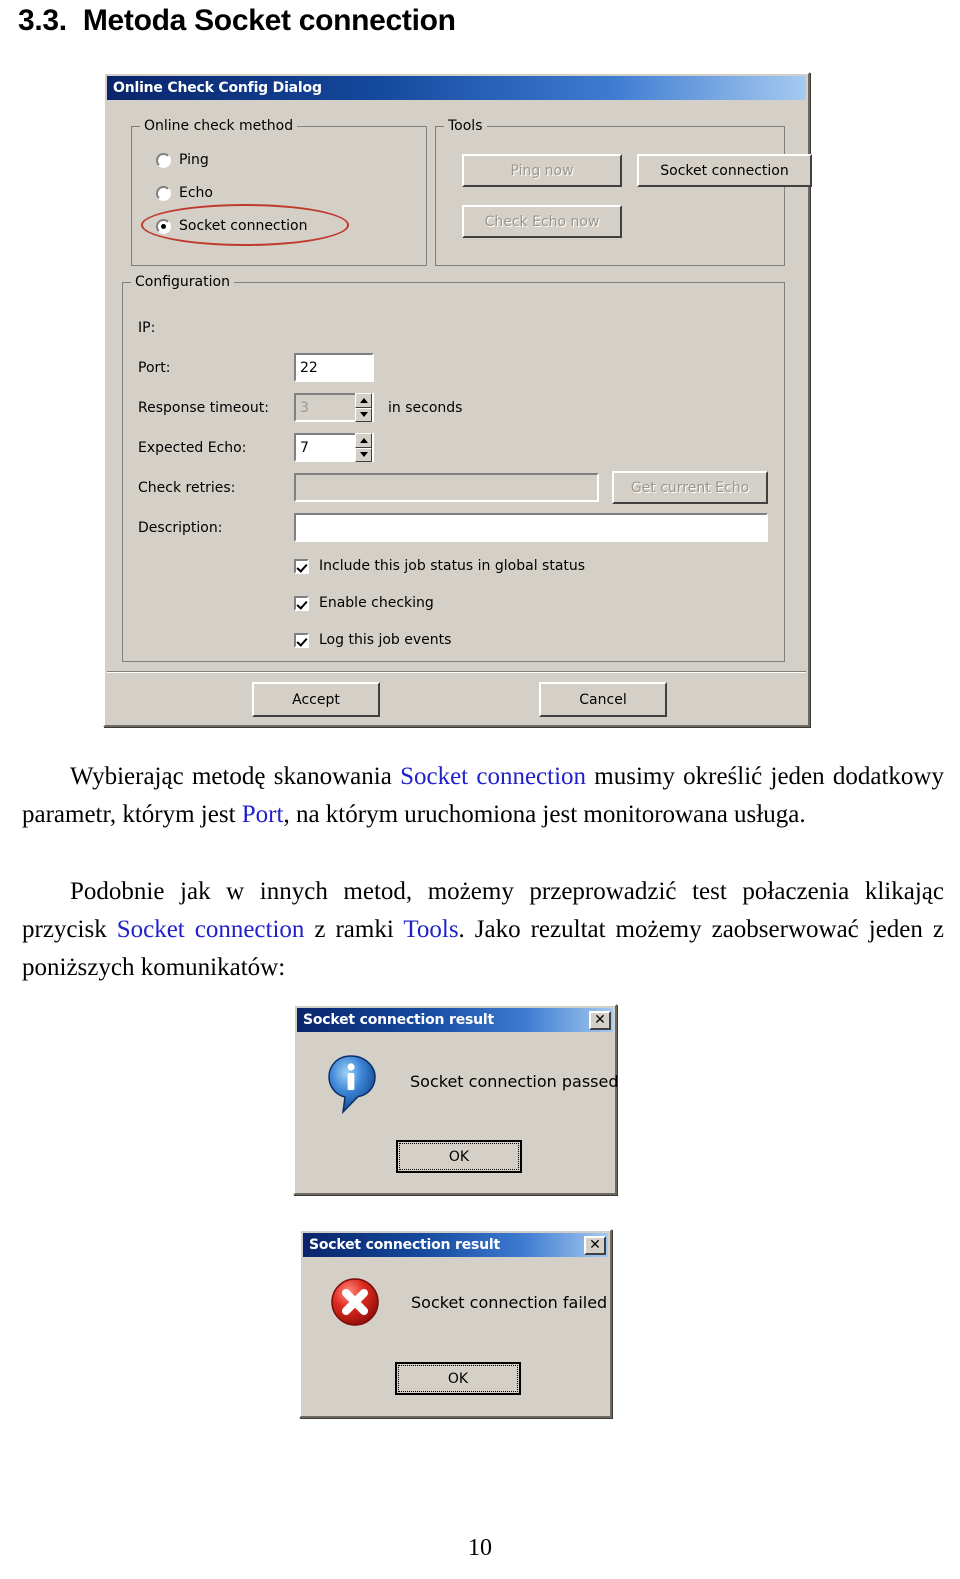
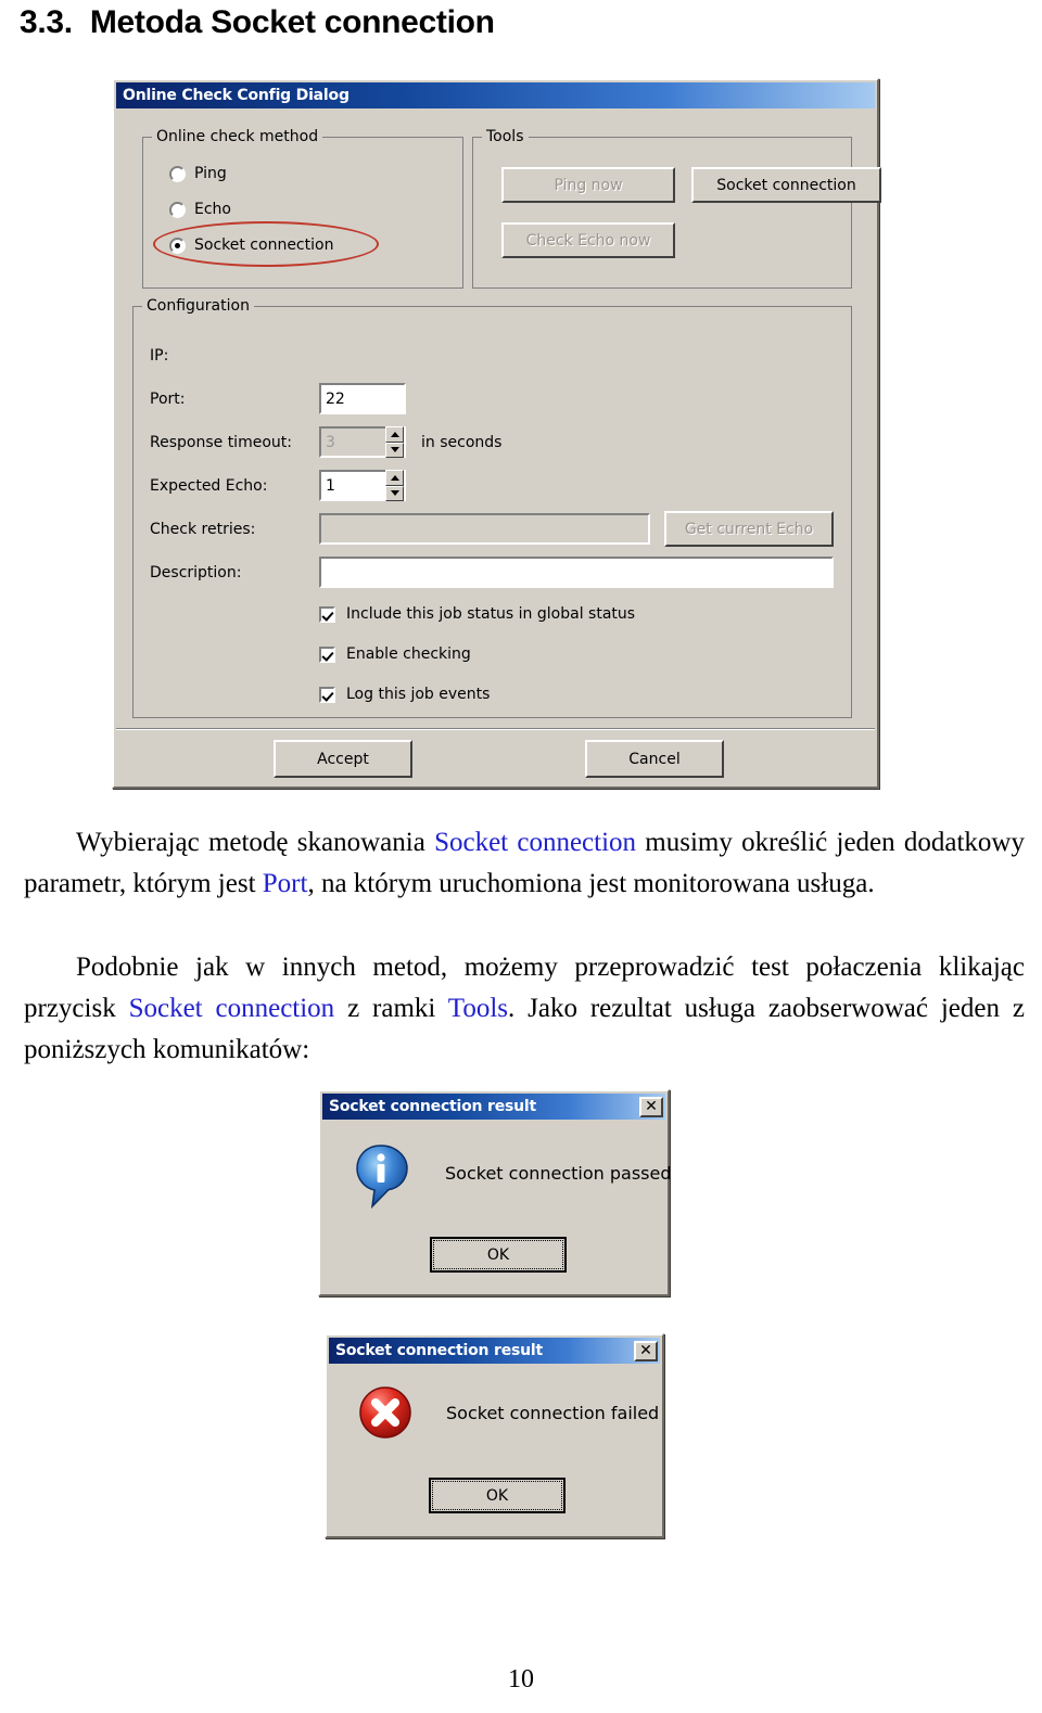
  3.3. Metoda Socket connection
  Online Check Config Dialog
  Online check method
  Ping
  Echo
  Socket connection
  Tools
  Ping now
  Socket connection
  Check Echo now
  Configuration
  IP:
  Port:
  22
  Response timeout:
  3
  in seconds
  Expected Echo:
- 7
+ 1
  Check retries:
  Get current Echo
  Description:
  Include this job status in global status
  Enable checking
  Log this job events
  Accept
  Cancel
  Wybierając metodę skanowania Socket connection musimy określić jeden dodatkowy parametr, którym jest Port, na którym uruchomiona jest monitorowana usługa.
- Podobnie jak w innych metod, możemy przeprowadzić test połaczenia klikając przycisk Socket connection z ramki Tools. Jako rezultat możemy zaobserwować jeden z poniższych komunikatów:
+ Podobnie jak w innych metod, możemy przeprowadzić test połaczenia klikając przycisk Socket connection z ramki Tools. Jako rezultat usługa zaobserwować jeden z poniższych komunikatów:
  Socket connection result
  ✕
  Socket connection passed
  OK
  Socket connection result
  ✕
  Socket connection failed
  OK
  10
